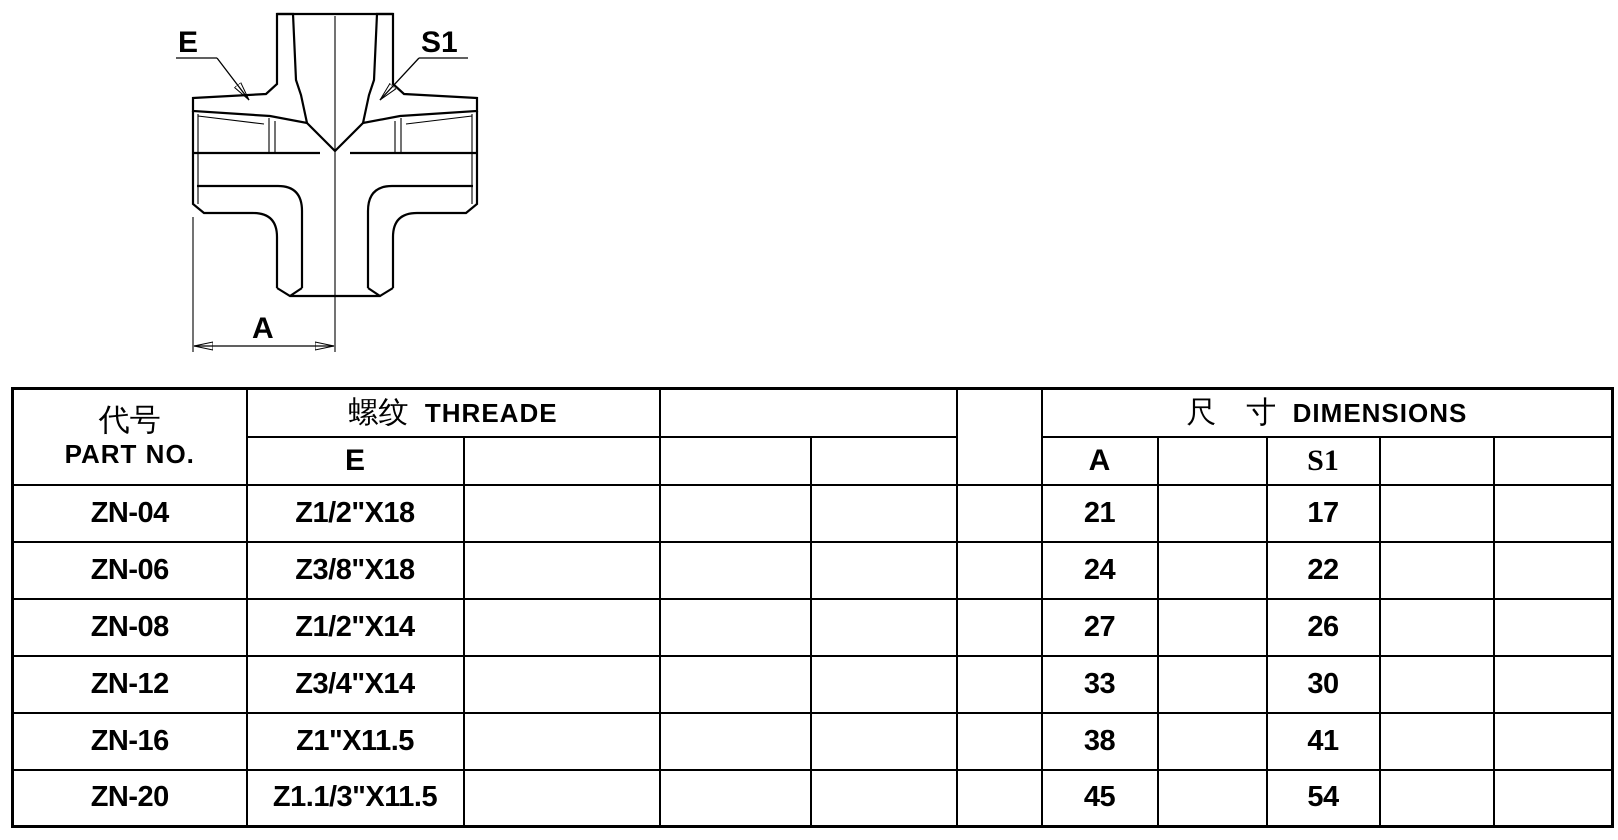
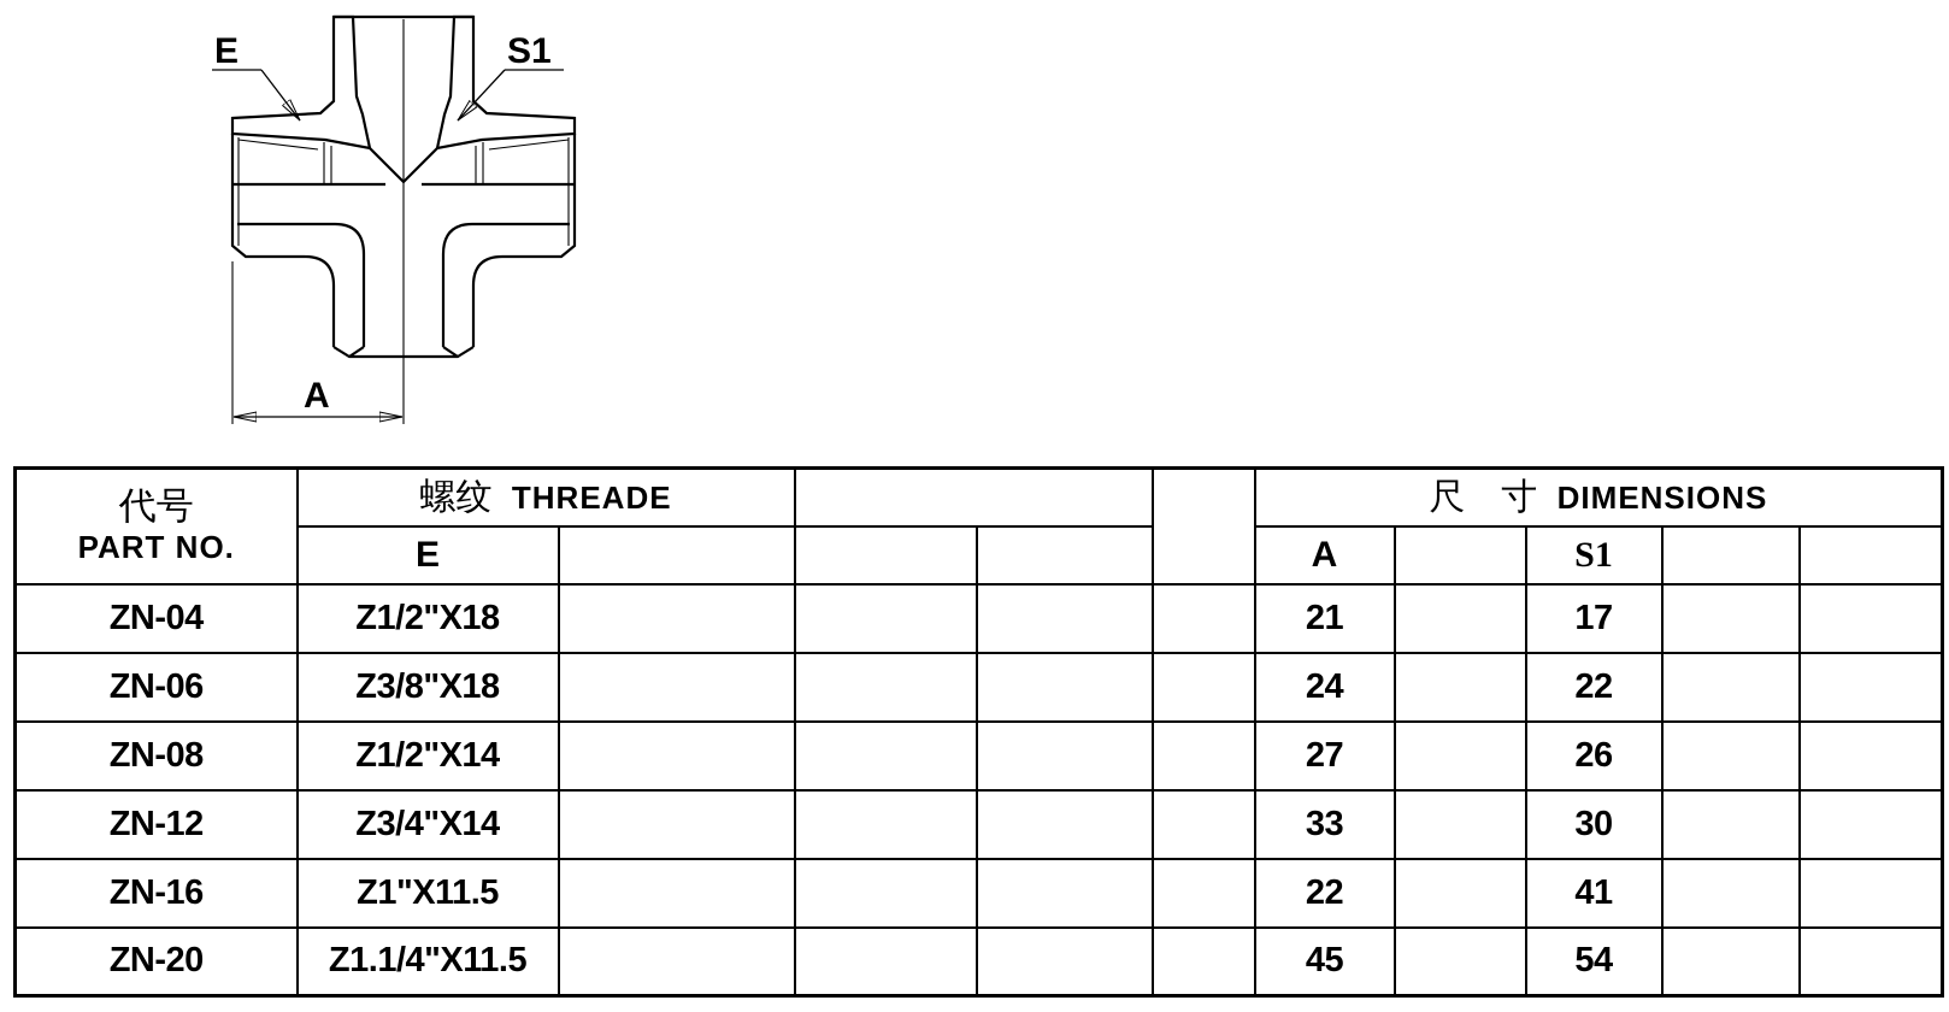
  E
  S1
  A
  代号 PART NO.	螺纹 THREADE			尺 寸 DIMENSIONS
  E				A		S1
  ZN-04	Z1/2"X18					21		17
  ZN-06	Z3/8"X18					24		22
  ZN-08	Z1/2"X14					27		26
  ZN-12	Z3/4"X14					33		30
- ZN-16	Z1"X11.5					38		41
+ ZN-16	Z1"X11.5					22		41
- ZN-20	Z1.1/3"X11.5					45		54
+ ZN-20	Z1.1/4"X11.5					45		54
